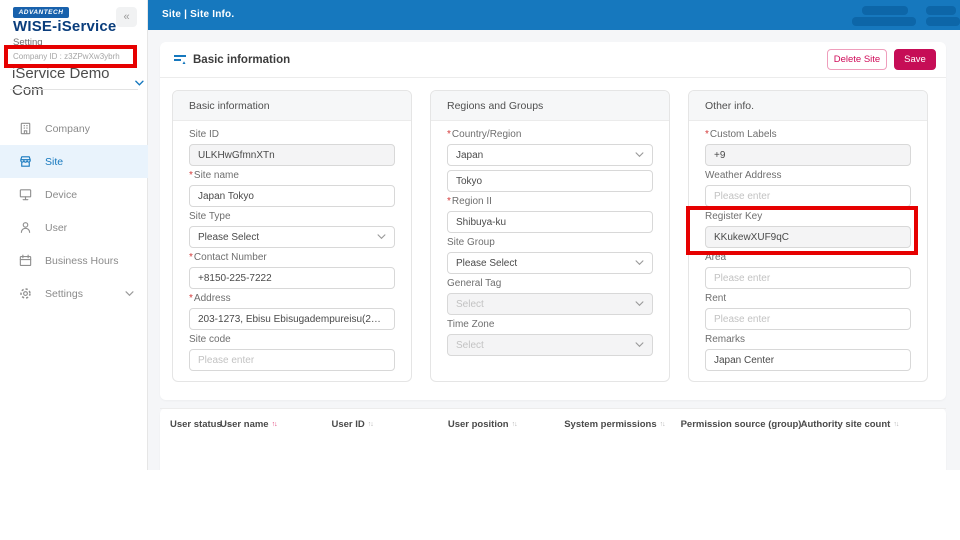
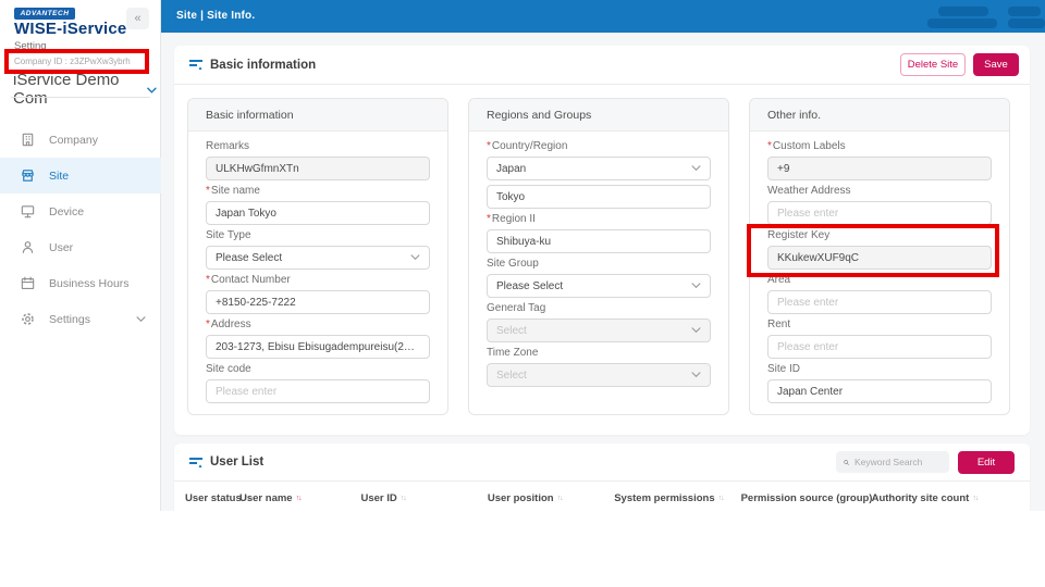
  «
  WISE-iService
  Setting
  Company ID : z3ZPwXw3ybrh
  iService Demo Com
  Company
  Site
  Device
  User
  Business Hours
  Settings
  Site | Site Info.
  Basic information
  Delete Site
  Save
  Basic information
- Site ID
+ Remarks
  ULKHwGfmnXTn
  *Site name
  Japan Tokyo
  Site Type
  Please Select
  *Contact Number
  +8150-225-7222
  *Address
  203-1273, Ebisu Ebisugadempureisu(20-k
  Site code
  Please enter
  Regions and Groups
  *Country/Region
  Japan
  Tokyo
  *Region II
  Shibuya-ku
  Site Group
  Please Select
  General Tag
  Select
  Time Zone
  Select
  Other info.
  *Custom Labels
  +9
  Weather Address
  Please enter
  Register Key
  KKukewXUF9qC
  Area
  Please enter
  Rent
  Please enter
- Remarks
+ Site ID
  Japan Center
+ User List
+ Keyword Search
+ Edit
  User status
  User name
  User ID
  User position
  System permissions
  Permission source (group)
  Authority site count
